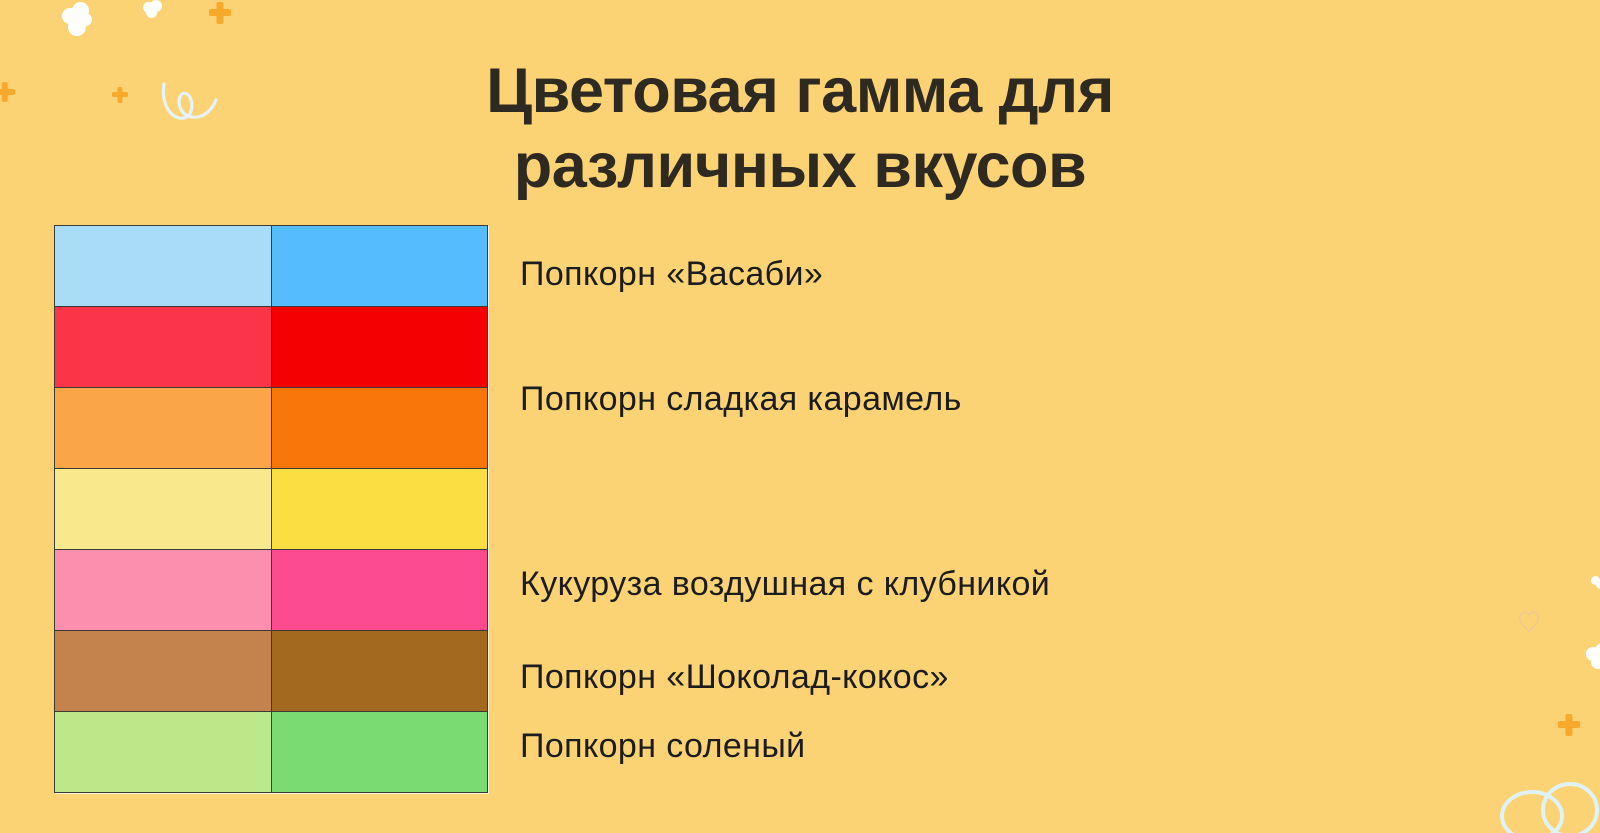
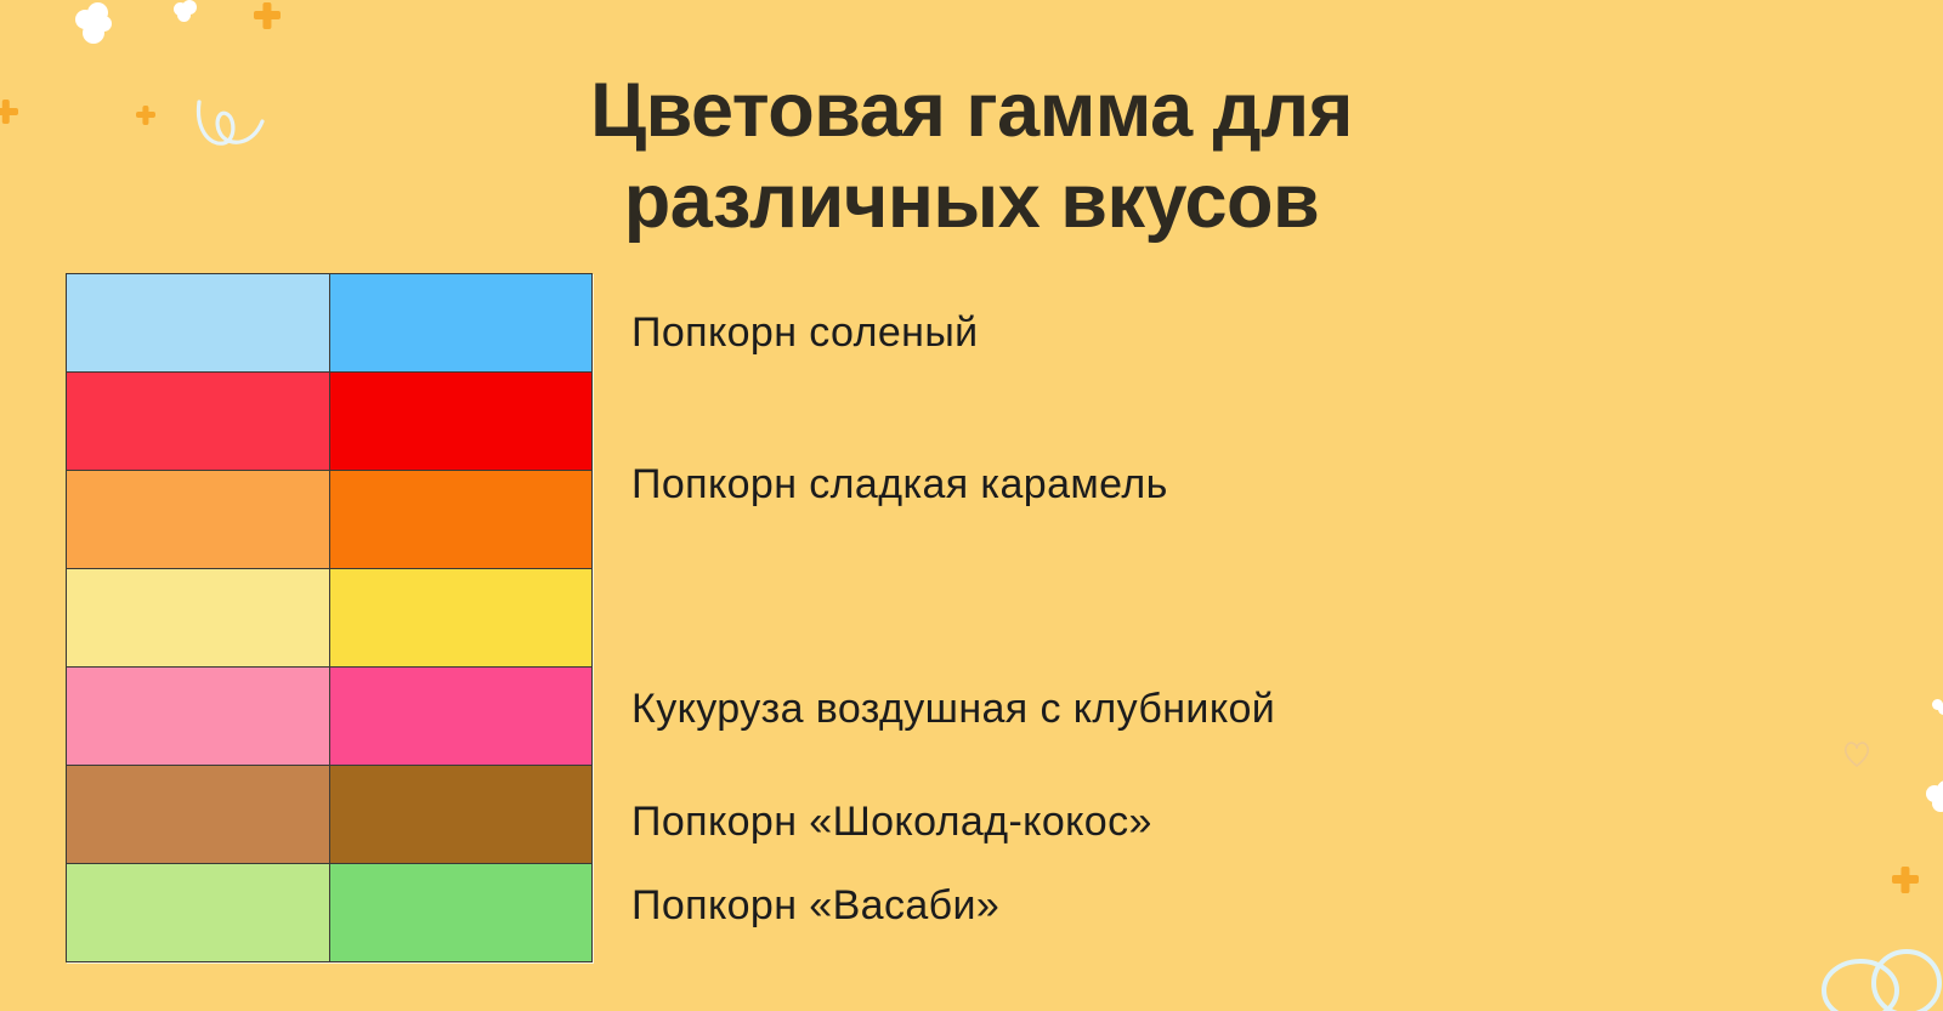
  Цветовая гамма для
  различных вкусов
- Попкорн «Васаби»
+ Попкорн соленый
  Попкорн сладкая карамель
  Кукуруза воздушная с клубникой
  Попкорн «Шоколад-кокос»
- Попкорн соленый
+ Попкорн «Васаби»
